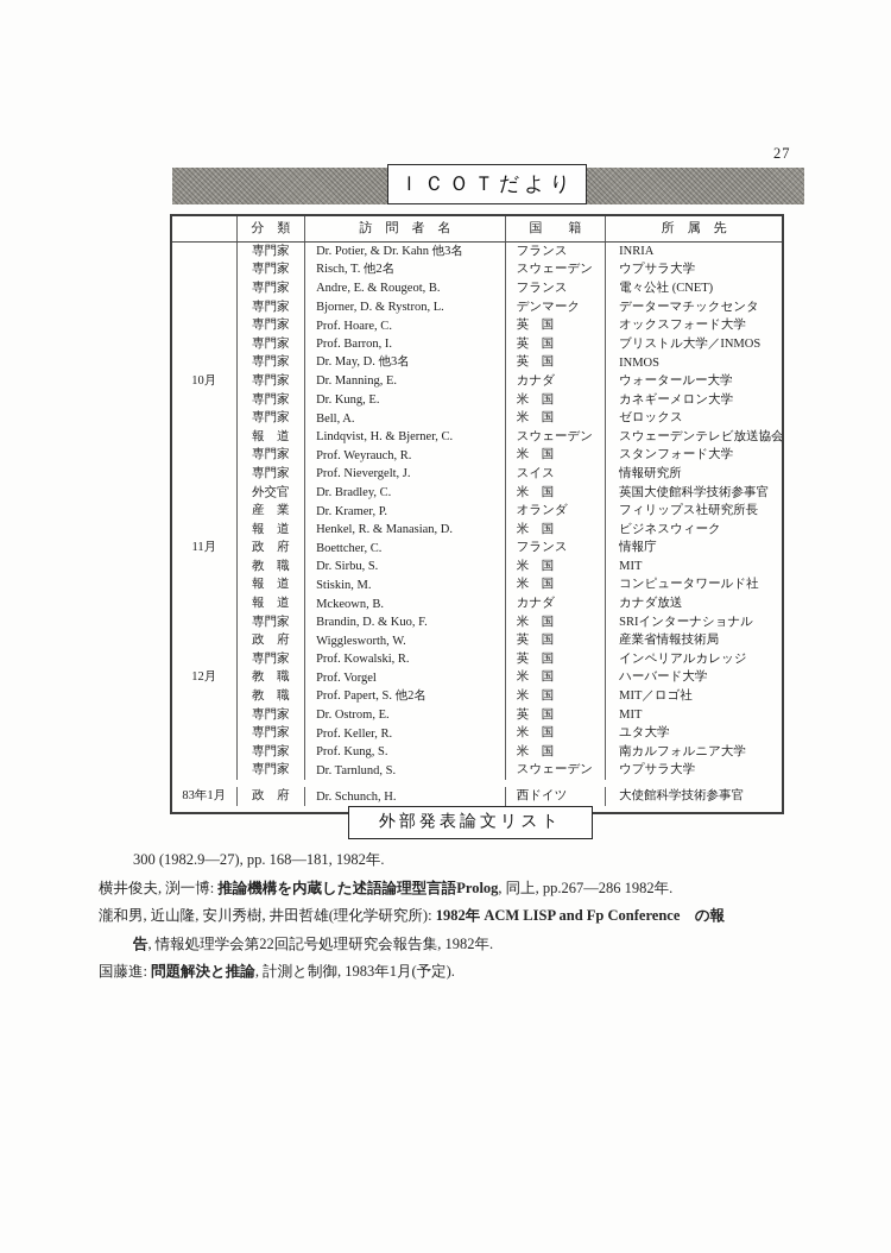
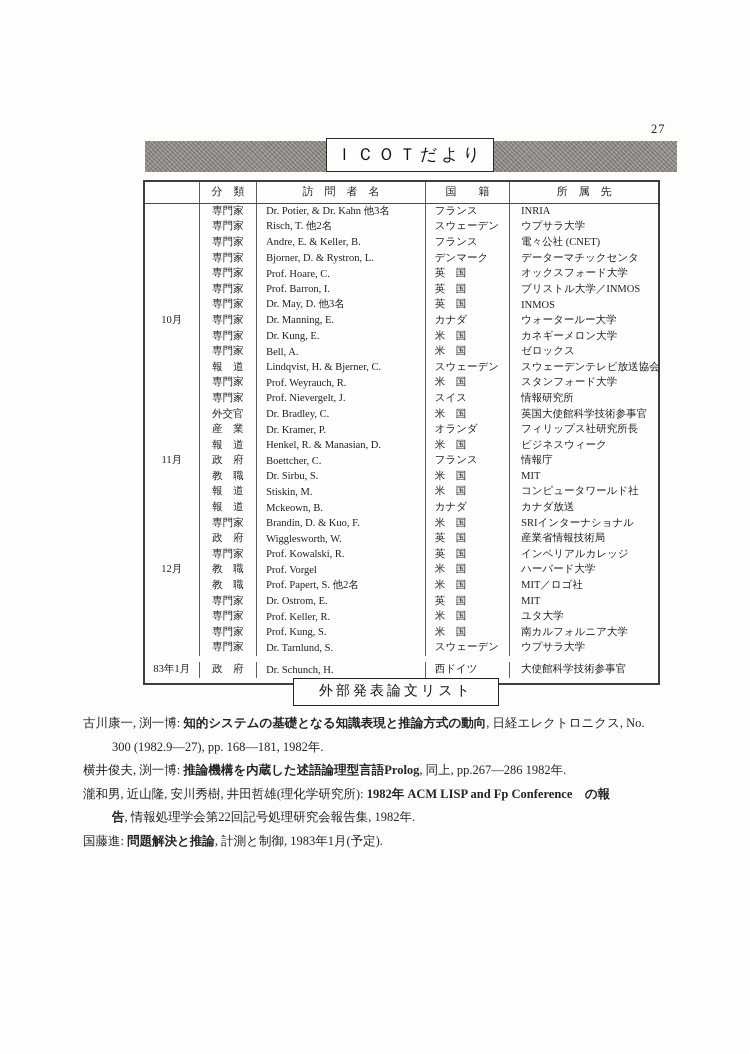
  27
  ＩＣＯＴだより
  分 類
  訪 問 者 名
  国 籍
  所 属 先
  専門家
  Dr. Potier, & Dr. Kahn 他3名
  フランス
  INRIA
  専門家
  Risch, T. 他2名
  スウェーデン
  ウプサラ大学
  専門家
- Andre, E. & Rougeot, B.
+ Andre, E. & Keller, B.
  フランス
  電々公社 (CNET)
  専門家
  Bjorner, D. & Rystron, L.
  デンマーク
  データーマチックセンタ
  専門家
  Prof. Hoare, C.
  英 国
  オックスフォード大学
  専門家
  Prof. Barron, I.
  英 国
  ブリストル大学／INMOS
  専門家
  Dr. May, D. 他3名
  英 国
  INMOS
  10月
  専門家
  Dr. Manning, E.
  カナダ
  ウォータールー大学
  専門家
  Dr. Kung, E.
  米 国
  カネギーメロン大学
  専門家
  Bell, A.
  米 国
  ゼロックス
  報 道
  Lindqvist, H. & Bjerner, C.
  スウェーデン
  スウェーデンテレビ放送協会
  専門家
  Prof. Weyrauch, R.
  米 国
  スタンフォード大学
  専門家
  Prof. Nievergelt, J.
  スイス
  情報研究所
  外交官
  Dr. Bradley, C.
  米 国
  英国大使館科学技術参事官
  産 業
  Dr. Kramer, P.
  オランダ
  フィリップス社研究所長
  報 道
  Henkel, R. & Manasian, D.
  米 国
  ビジネスウィーク
  11月
  政 府
  Boettcher, C.
  フランス
  情報庁
  教 職
  Dr. Sirbu, S.
  米 国
  MIT
  報 道
  Stiskin, M.
  米 国
  コンピュータワールド社
  報 道
  Mckeown, B.
  カナダ
  カナダ放送
  専門家
  Brandin, D. & Kuo, F.
  米 国
  SRIインターナショナル
  政 府
  Wigglesworth, W.
  英 国
  産業省情報技術局
  専門家
  Prof. Kowalski, R.
  英 国
  インペリアルカレッジ
  12月
  教 職
  Prof. Vorgel
  米 国
  ハーバード大学
  教 職
  Prof. Papert, S. 他2名
  米 国
  MIT／ロゴ社
  専門家
  Dr. Ostrom, E.
  英 国
  MIT
  専門家
  Prof. Keller, R.
  米 国
  ユタ大学
  専門家
  Prof. Kung, S.
  米 国
  南カルフォルニア大学
  専門家
  Dr. Tarnlund, S.
  スウェーデン
  ウプサラ大学
  83年1月
  政 府
  Dr. Schunch, H.
  西ドイツ
  大使館科学技術参事官
  外部発表論文リスト
+ 古川康一, 渕一博: 知的システムの基礎となる知識表現と推論方式の動向, 日経エレクトロニクス, No.
  300 (1982.9—27), pp. 168—181, 1982年.
  横井俊夫, 渕一博: 推論機構を内蔵した述語論理型言語Prolog, 同上, pp.267—286 1982年.
  瀧和男, 近山隆, 安川秀樹, 井田哲雄(理化学研究所): 1982年 ACM LISP and Fp Conference の報
  告, 情報処理学会第22回記号処理研究会報告集, 1982年.
  国藤進: 問題解決と推論, 計測と制御, 1983年1月(予定).
